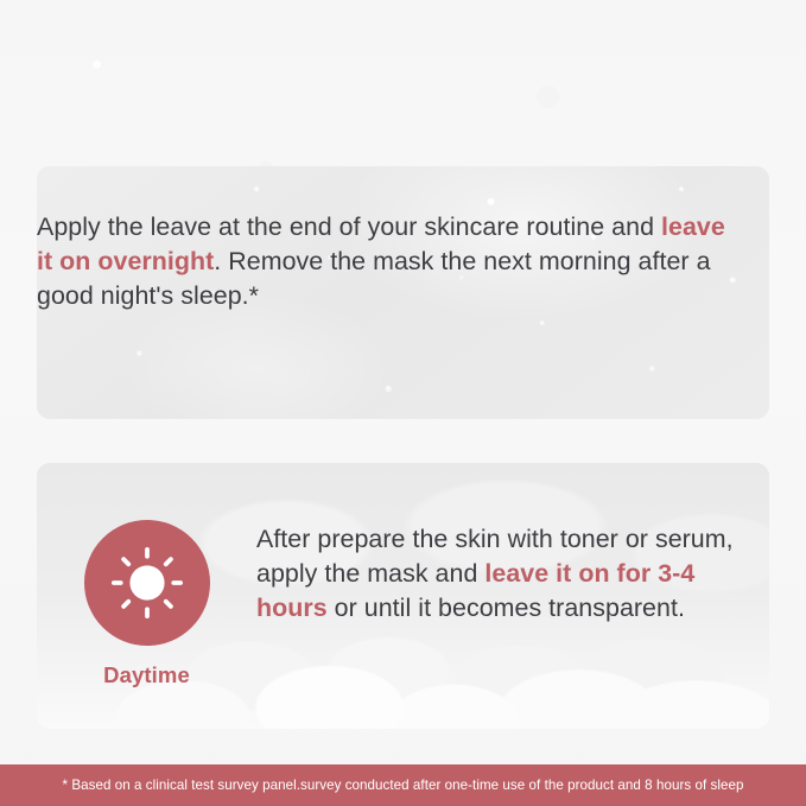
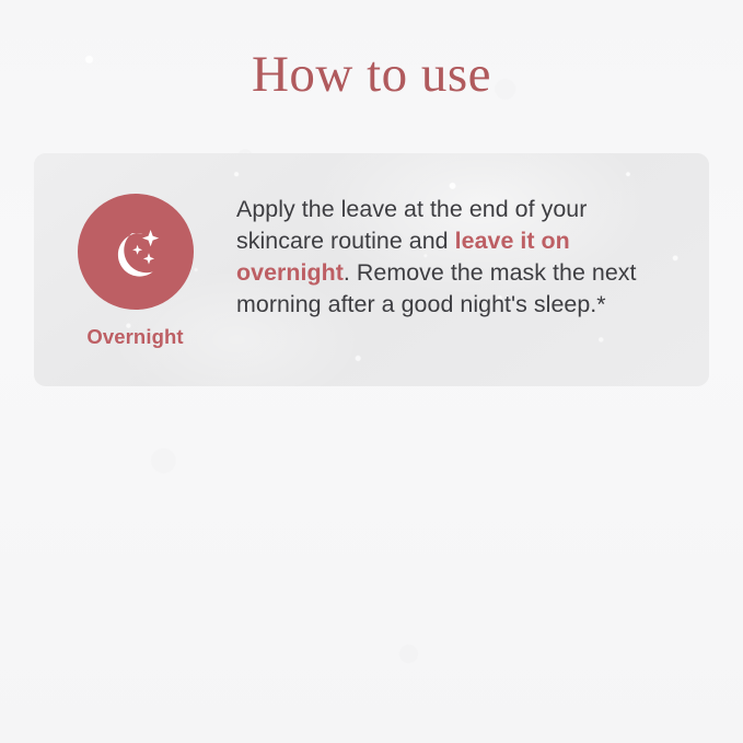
+ How to use
+ Overnight
  Apply the leave at the end of your skincare routine and leave it on overnight. Remove the mask the next morning after a good night's sleep.*
- Daytime
- After prepare the skin with toner or serum, apply the mask and leave it on for 3-4 hours or until it becomes transparent.
- * Based on a clinical test survey panel.survey conducted after one-time use of the product and 8 hours of sleep
